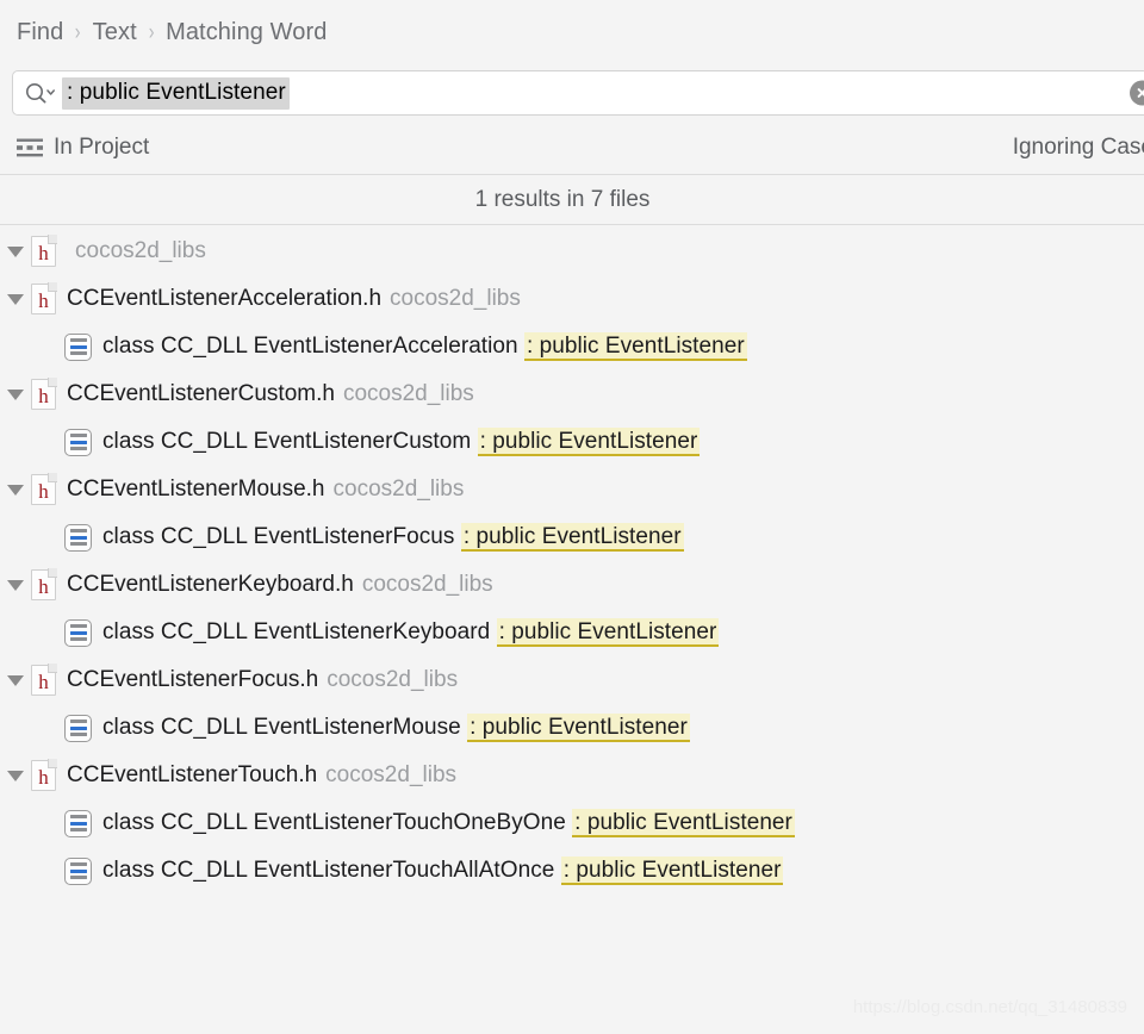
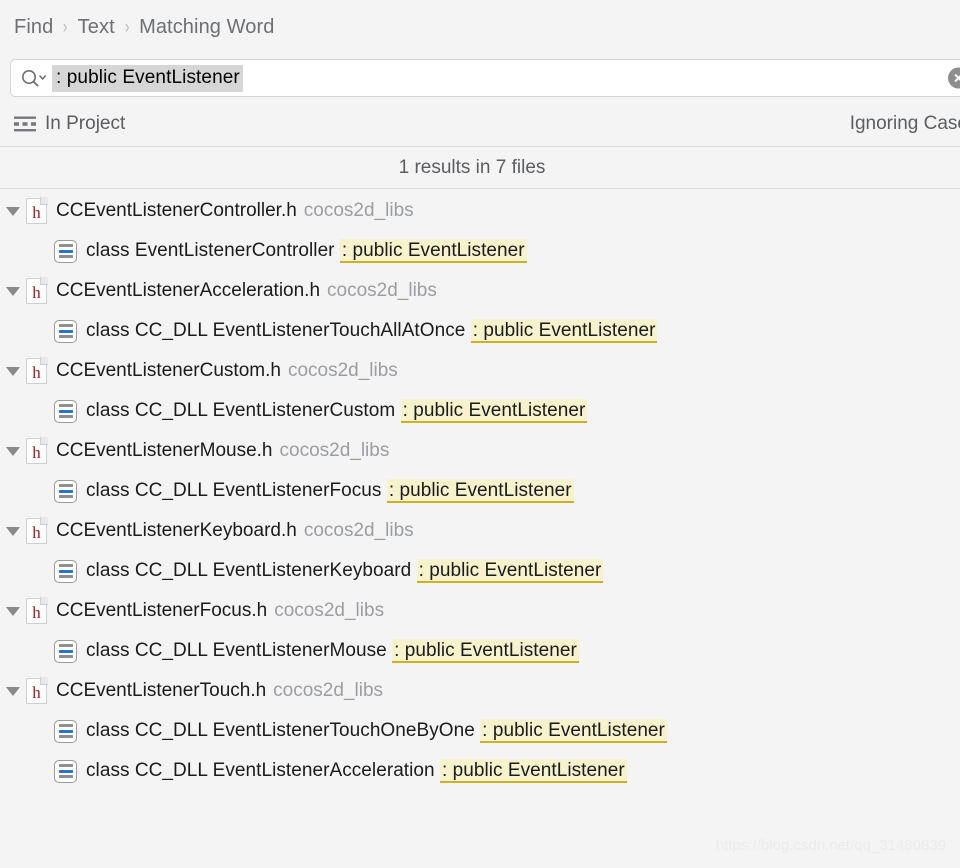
  Find
  ›
  Text
  ›
  Matching Word
  : public EventListener
  In Project
  Ignoring Cas
  1 results in 7 files
  h
+ CCEventListenerController.h
  cocos2d_libs
+ class EventListenerController : public EventListener
  h
  CCEventListenerAcceleration.h
  cocos2d_libs
- class CC_DLL EventListenerAcceleration : public EventListener
+ class CC_DLL EventListenerTouchAllAtOnce : public EventListener
  h
  CCEventListenerCustom.h
  cocos2d_libs
  class CC_DLL EventListenerCustom : public EventListener
  h
  CCEventListenerMouse.h
  cocos2d_libs
  class CC_DLL EventListenerFocus : public EventListener
  h
  CCEventListenerKeyboard.h
  cocos2d_libs
  class CC_DLL EventListenerKeyboard : public EventListener
  h
  CCEventListenerFocus.h
  cocos2d_libs
  class CC_DLL EventListenerMouse : public EventListener
  h
  CCEventListenerTouch.h
  cocos2d_libs
  class CC_DLL EventListenerTouchOneByOne : public EventListener
- class CC_DLL EventListenerTouchAllAtOnce : public EventListener
+ class CC_DLL EventListenerAcceleration : public EventListener
